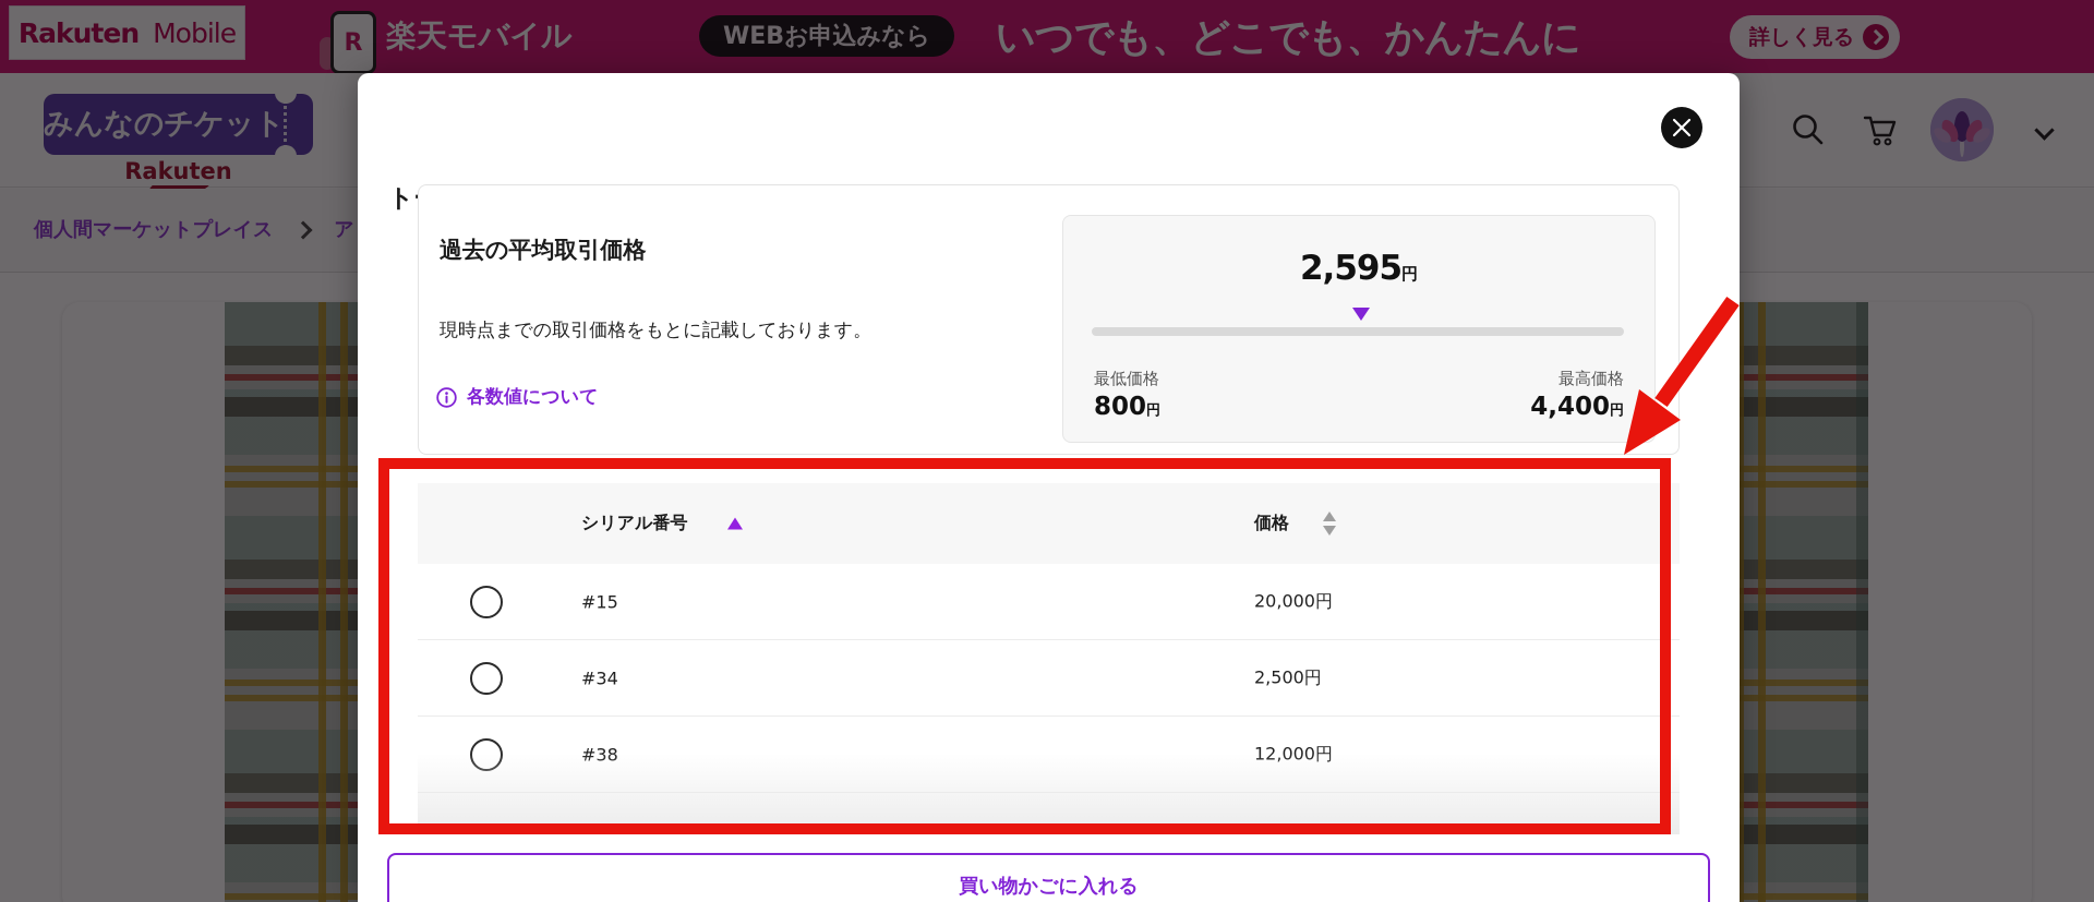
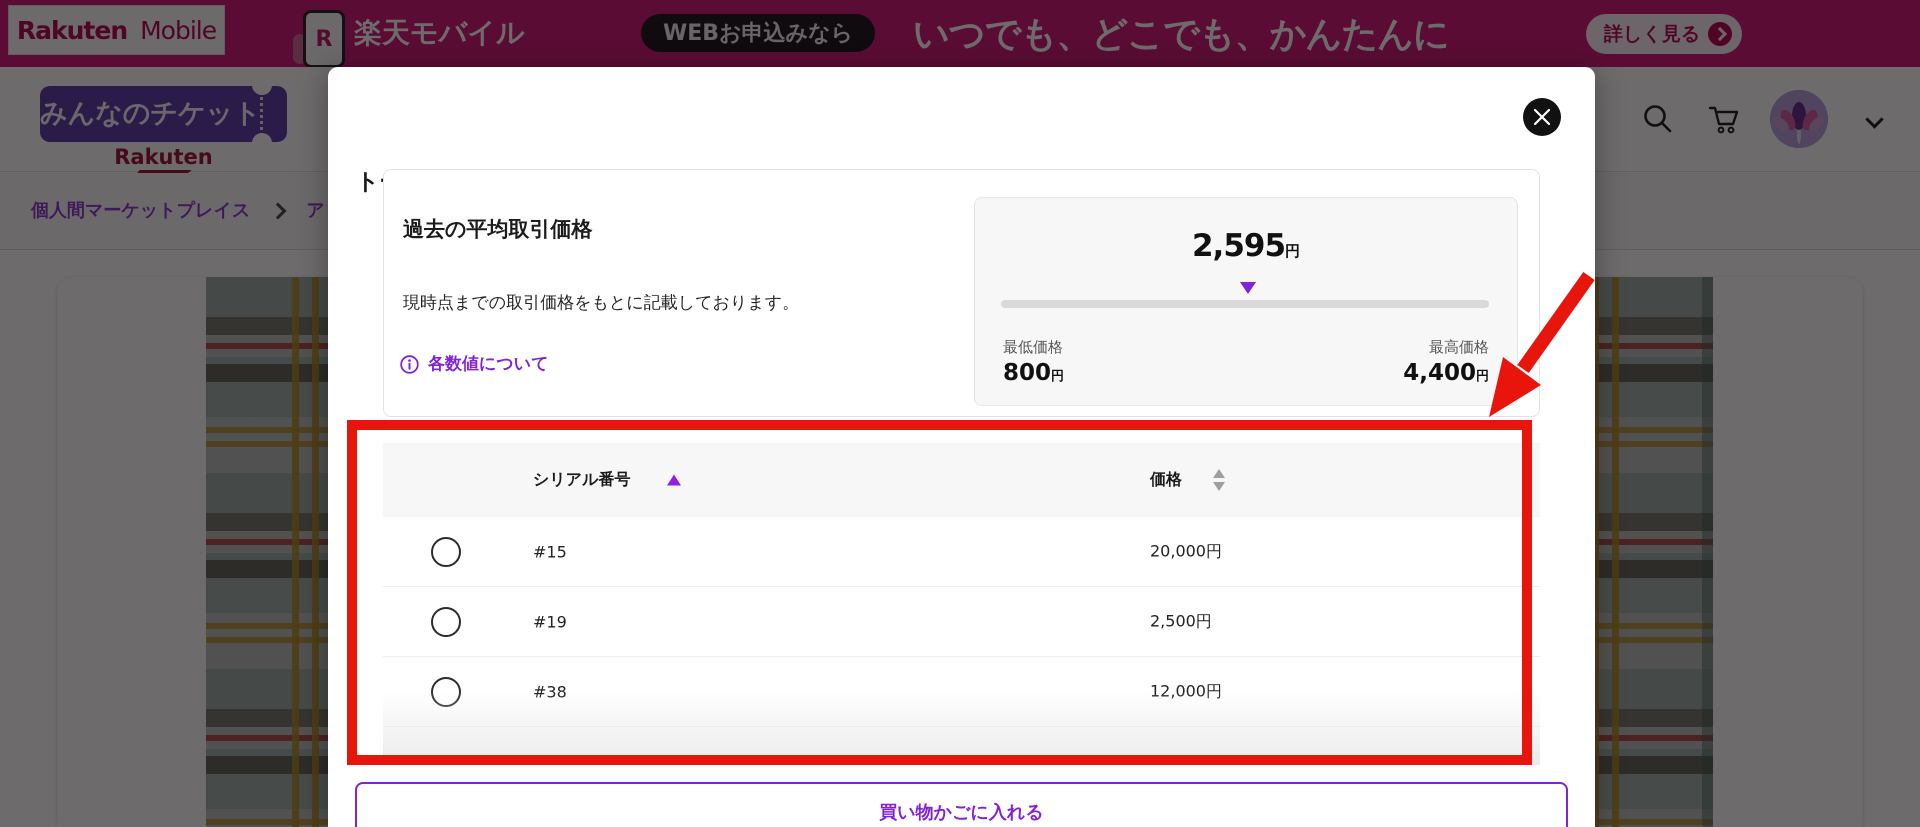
  Rakuten Mobile
  R
  楽天モバイル
  WEBお申込みなら
  いつでも、どこでも、かんたんに
  詳しく見る
  みんなのチケット
  Rakuten
  個人間マーケットプレイス
  ア
  過去の平均取引価格
  現時点までの取引価格をもとに記載しております。
  各数値について
  2,595円
  最低価格
  800円
  最高価格
  4,400円
  シリアル番号
  価格
  #15
  20,000円
- #34
+ #19
  2,500円
  買い物かごに入れる
